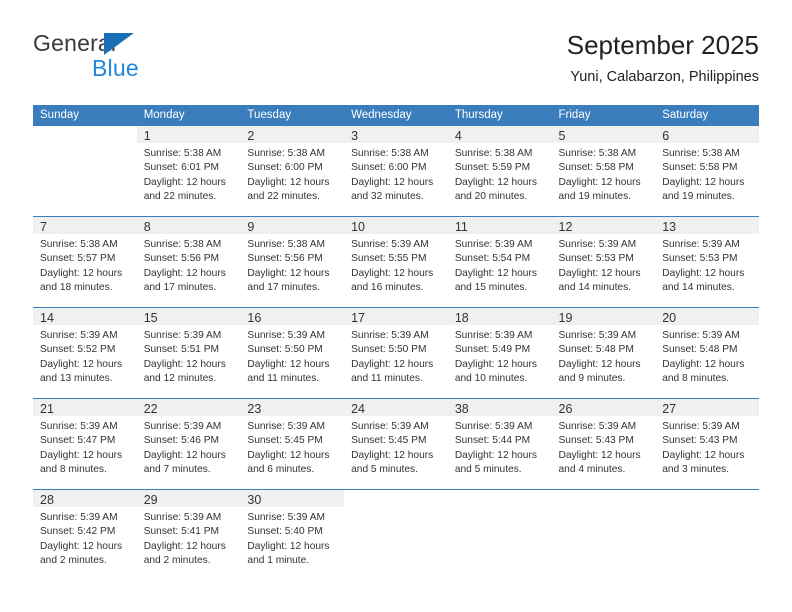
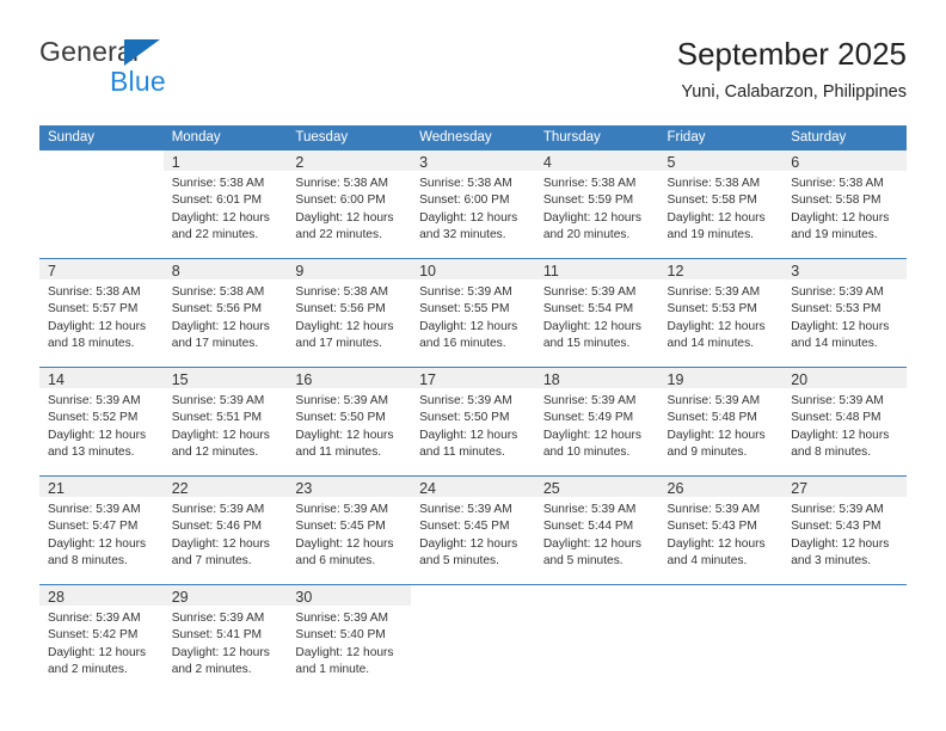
  General
  Blue
  September 2025
  Yuni, Calabarzon, Philippines
  Sunday	Monday	Tuesday	Wednesday	Thursday	Friday	Saturday
  	1Sunrise: 5:38 AMSunset: 6:01 PMDaylight: 12 hoursand 22 minutes.	2Sunrise: 5:38 AMSunset: 6:00 PMDaylight: 12 hoursand 22 minutes.	3Sunrise: 5:38 AMSunset: 6:00 PMDaylight: 12 hoursand 32 minutes.	4Sunrise: 5:38 AMSunset: 5:59 PMDaylight: 12 hoursand 20 minutes.	5Sunrise: 5:38 AMSunset: 5:58 PMDaylight: 12 hoursand 19 minutes.	6Sunrise: 5:38 AMSunset: 5:58 PMDaylight: 12 hoursand 19 minutes.
- 7Sunrise: 5:38 AMSunset: 5:57 PMDaylight: 12 hoursand 18 minutes.	8Sunrise: 5:38 AMSunset: 5:56 PMDaylight: 12 hoursand 17 minutes.	9Sunrise: 5:38 AMSunset: 5:56 PMDaylight: 12 hoursand 17 minutes.	10Sunrise: 5:39 AMSunset: 5:55 PMDaylight: 12 hoursand 16 minutes.	11Sunrise: 5:39 AMSunset: 5:54 PMDaylight: 12 hoursand 15 minutes.	12Sunrise: 5:39 AMSunset: 5:53 PMDaylight: 12 hoursand 14 minutes.	13Sunrise: 5:39 AMSunset: 5:53 PMDaylight: 12 hoursand 14 minutes.
+ 7Sunrise: 5:38 AMSunset: 5:57 PMDaylight: 12 hoursand 18 minutes.	8Sunrise: 5:38 AMSunset: 5:56 PMDaylight: 12 hoursand 17 minutes.	9Sunrise: 5:38 AMSunset: 5:56 PMDaylight: 12 hoursand 17 minutes.	10Sunrise: 5:39 AMSunset: 5:55 PMDaylight: 12 hoursand 16 minutes.	11Sunrise: 5:39 AMSunset: 5:54 PMDaylight: 12 hoursand 15 minutes.	12Sunrise: 5:39 AMSunset: 5:53 PMDaylight: 12 hoursand 14 minutes.	3Sunrise: 5:39 AMSunset: 5:53 PMDaylight: 12 hoursand 14 minutes.
  14Sunrise: 5:39 AMSunset: 5:52 PMDaylight: 12 hoursand 13 minutes.	15Sunrise: 5:39 AMSunset: 5:51 PMDaylight: 12 hoursand 12 minutes.	16Sunrise: 5:39 AMSunset: 5:50 PMDaylight: 12 hoursand 11 minutes.	17Sunrise: 5:39 AMSunset: 5:50 PMDaylight: 12 hoursand 11 minutes.	18Sunrise: 5:39 AMSunset: 5:49 PMDaylight: 12 hoursand 10 minutes.	19Sunrise: 5:39 AMSunset: 5:48 PMDaylight: 12 hoursand 9 minutes.	20Sunrise: 5:39 AMSunset: 5:48 PMDaylight: 12 hoursand 8 minutes.
- 21Sunrise: 5:39 AMSunset: 5:47 PMDaylight: 12 hoursand 8 minutes.	22Sunrise: 5:39 AMSunset: 5:46 PMDaylight: 12 hoursand 7 minutes.	23Sunrise: 5:39 AMSunset: 5:45 PMDaylight: 12 hoursand 6 minutes.	24Sunrise: 5:39 AMSunset: 5:45 PMDaylight: 12 hoursand 5 minutes.	38Sunrise: 5:39 AMSunset: 5:44 PMDaylight: 12 hoursand 5 minutes.	26Sunrise: 5:39 AMSunset: 5:43 PMDaylight: 12 hoursand 4 minutes.	27Sunrise: 5:39 AMSunset: 5:43 PMDaylight: 12 hoursand 3 minutes.
+ 21Sunrise: 5:39 AMSunset: 5:47 PMDaylight: 12 hoursand 8 minutes.	22Sunrise: 5:39 AMSunset: 5:46 PMDaylight: 12 hoursand 7 minutes.	23Sunrise: 5:39 AMSunset: 5:45 PMDaylight: 12 hoursand 6 minutes.	24Sunrise: 5:39 AMSunset: 5:45 PMDaylight: 12 hoursand 5 minutes.	25Sunrise: 5:39 AMSunset: 5:44 PMDaylight: 12 hoursand 5 minutes.	26Sunrise: 5:39 AMSunset: 5:43 PMDaylight: 12 hoursand 4 minutes.	27Sunrise: 5:39 AMSunset: 5:43 PMDaylight: 12 hoursand 3 minutes.
  28Sunrise: 5:39 AMSunset: 5:42 PMDaylight: 12 hoursand 2 minutes.	29Sunrise: 5:39 AMSunset: 5:41 PMDaylight: 12 hoursand 2 minutes.	30Sunrise: 5:39 AMSunset: 5:40 PMDaylight: 12 hoursand 1 minute.
